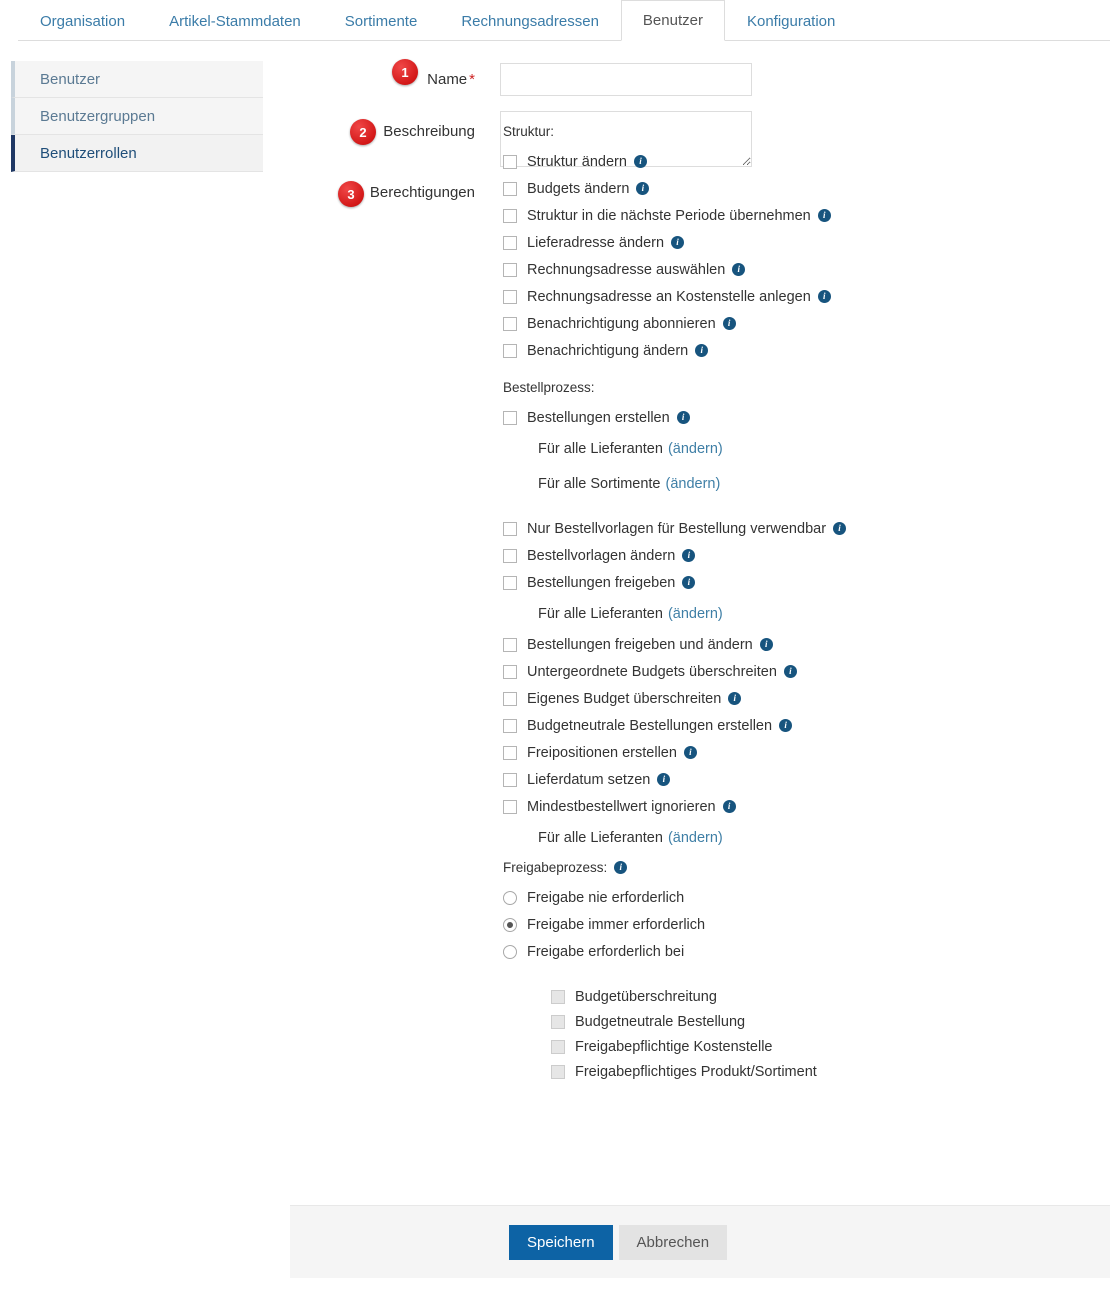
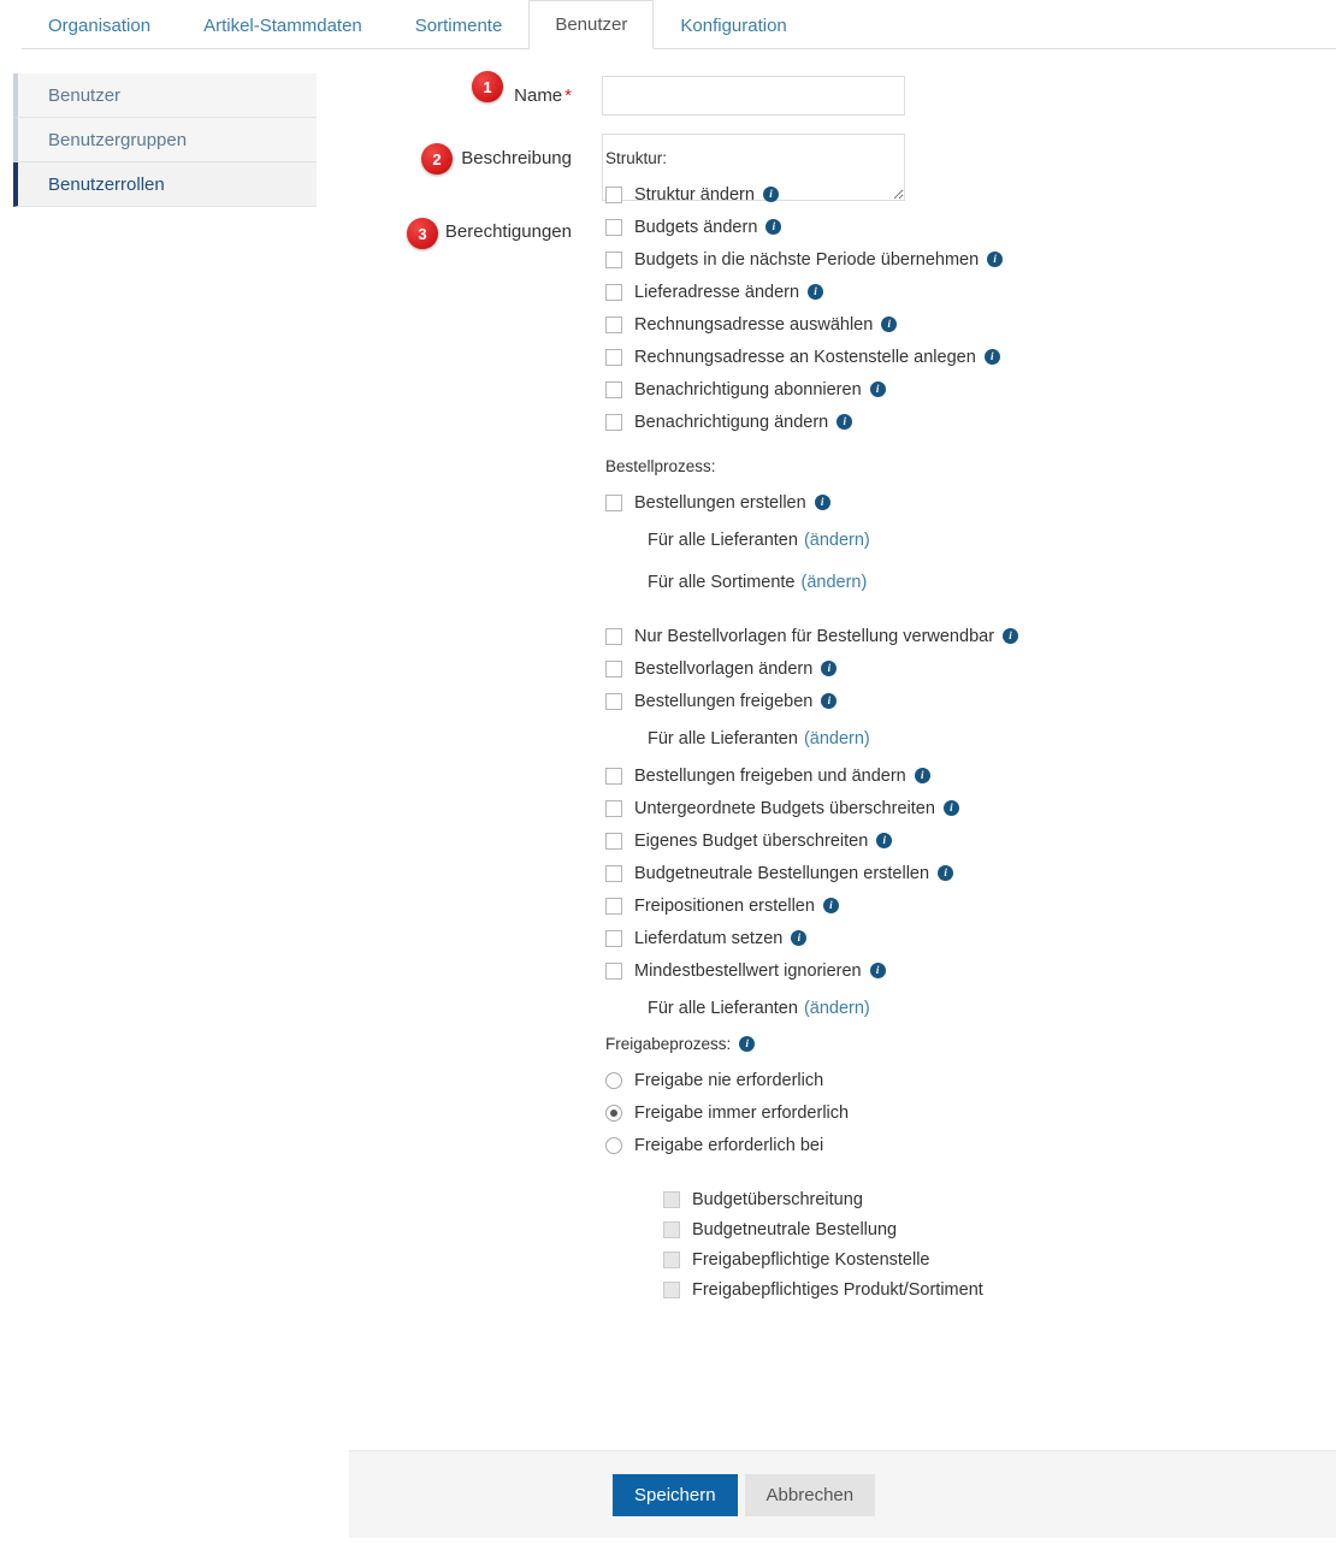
  Organisation
  Artikel-Stammdaten
  Sortimente
- Rechnungsadressen
  Benutzer
  Konfiguration
  Benutzer
  Benutzergruppen
  Benutzerrollen
  1
  Name*
  2
  Beschreibung
  3
  Berechtigungen
  Struktur:
  Struktur ändern
  i
  Budgets ändern
  i
- Struktur in die nächste Periode übernehmen
+ Budgets in die nächste Periode übernehmen
  i
  Lieferadresse ändern
  i
  Rechnungsadresse auswählen
  i
  Rechnungsadresse an Kostenstelle anlegen
  i
  Benachrichtigung abonnieren
  i
  Benachrichtigung ändern
  i
  Bestellprozess:
  Bestellungen erstellen
  i
  Für alle Lieferanten
  (ändern)
  Für alle Sortimente
  (ändern)
  Nur Bestellvorlagen für Bestellung verwendbar
  i
  Bestellvorlagen ändern
  i
  Bestellungen freigeben
  i
  Für alle Lieferanten
  (ändern)
  Bestellungen freigeben und ändern
  i
  Untergeordnete Budgets überschreiten
  i
  Eigenes Budget überschreiten
  i
  Budgetneutrale Bestellungen erstellen
  i
  Freipositionen erstellen
  i
  Lieferdatum setzen
  i
  Mindestbestellwert ignorieren
  i
  Für alle Lieferanten
  (ändern)
  Freigabeprozess:
  i
  Freigabe nie erforderlich
  Freigabe immer erforderlich
  Freigabe erforderlich bei
  Budgetüberschreitung
  Budgetneutrale Bestellung
  Freigabepflichtige Kostenstelle
  Freigabepflichtiges Produkt/Sortiment
  Speichern
  Abbrechen
